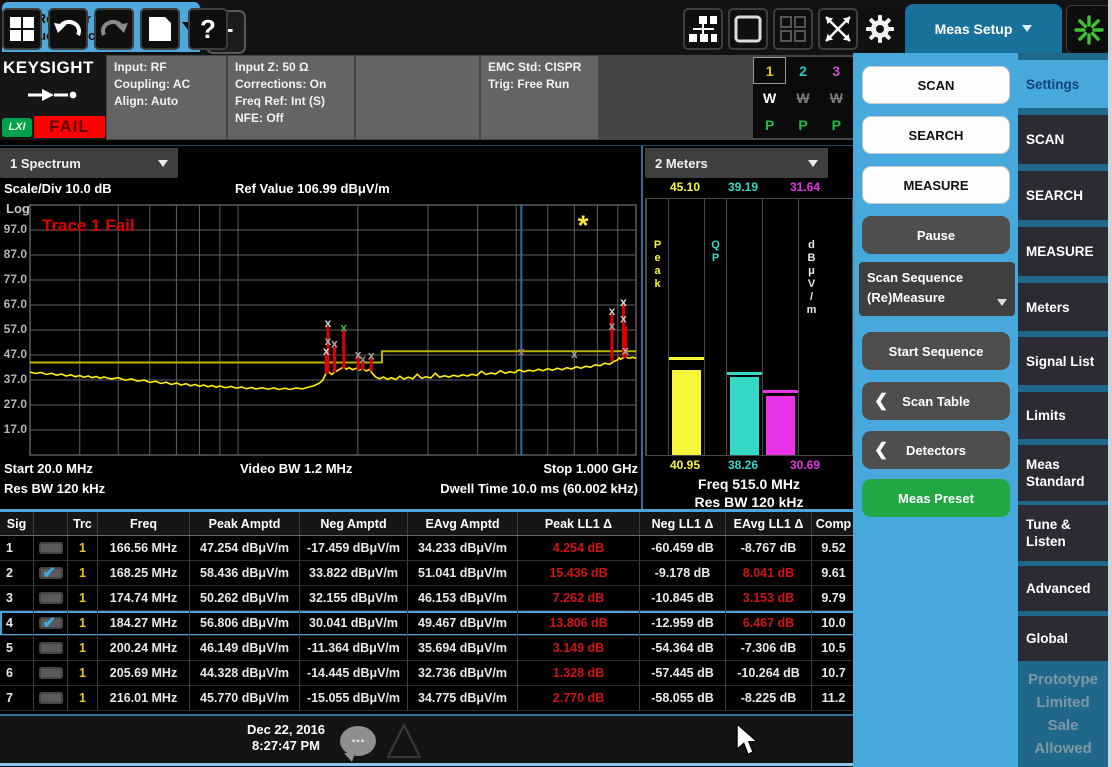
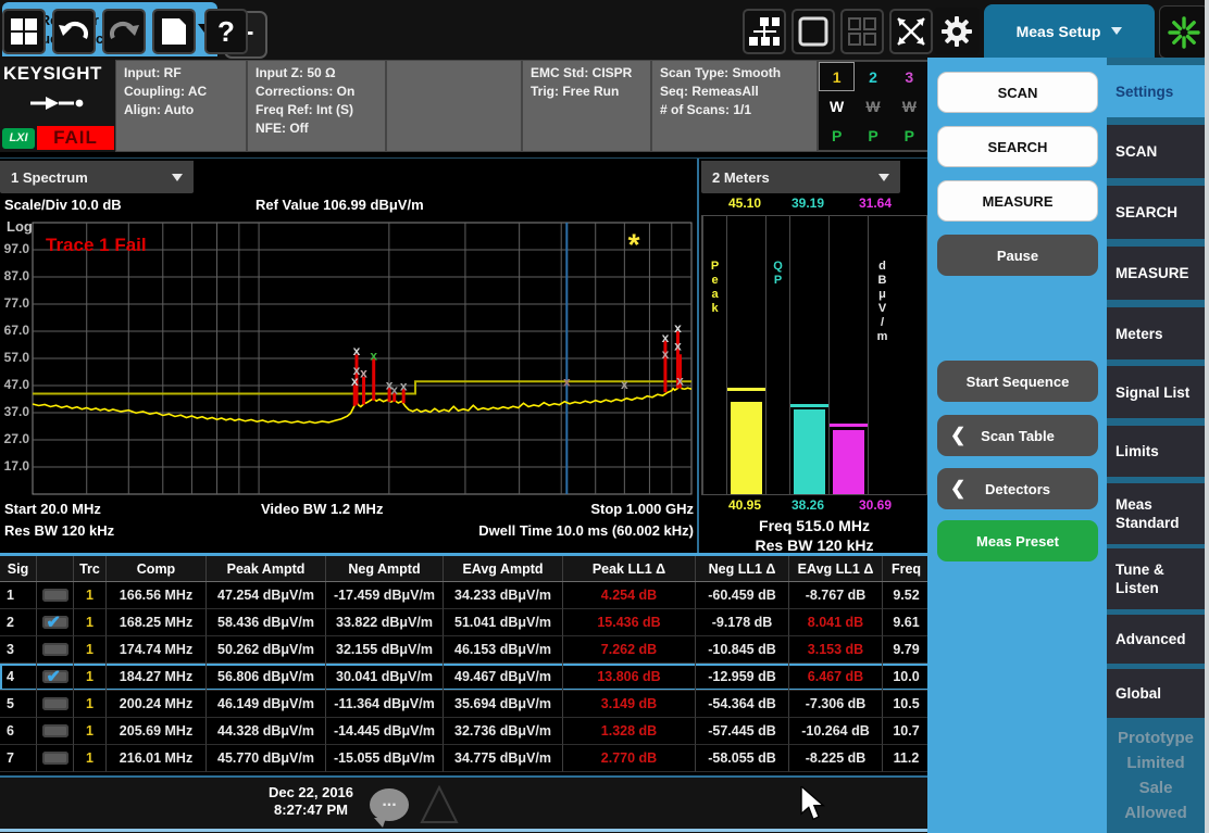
  Meas Setup
  KEYSIGHT
  LXI
  FAIL
  Input: RF
  Coupling: AC
  Align: Auto
  Input Z: 50 Ω
  Corrections: On
  Freq Ref: Int (S)
  NFE: Off
  EMC Std: CISPR
  Trig: Free Run
+ Scan Type: Smooth
+ Seq: RemeasAll
+ # of Scans: 1/1
  1
  2
  3
  W
  W
  W
  P
  P
  P
  1 Spectrum
  2 Meters
  Scale/Div 10.0 dB
  Ref Value 106.99 dBμV/m
  Log
  97.0
  87.0
  77.0
  67.0
  57.0
  47.0
  37.0
  27.0
  17.0
  x
  x
  x
  x
  x
  x
  x
  x
  x
  x
  x
  x
  x
  x
  x
  *
  Trace 1 Fail
  Start 20.0 MHz
  Video BW 1.2 MHz
  Stop 1.000 GHz
  Res BW 120 kHz
  Dwell Time 10.0 ms (60.002 kHz)
  45.10
  39.19
  31.64
  P
  e
  a
  k
  Q
  P
  d
  B
  μ
  V
  /
  m
  40.95
  38.26
  30.69
  Freq 515.0 MHz
  Res BW 120 kHz
  Sig
  Trc
- Freq
+ Comp
  Peak Amptd
  Neg Amptd
  EAvg Amptd
  Peak LL1 Δ
  Neg LL1 Δ
  EAvg LL1 Δ
- Comp
+ Freq
  1
  1
  166.56 MHz
  47.254 dBμV/m
  -17.459 dBμV/m
  34.233 dBμV/m
  4.254 dB
  -60.459 dB
  -8.767 dB
  9.52
  2
  1
  168.25 MHz
  58.436 dBμV/m
  33.822 dBμV/m
  51.041 dBμV/m
  15.436 dB
  -9.178 dB
  8.041 dB
  9.61
  3
  1
  174.74 MHz
  50.262 dBμV/m
  32.155 dBμV/m
  46.153 dBμV/m
  7.262 dB
  -10.845 dB
  3.153 dB
  9.79
  4
  1
  184.27 MHz
  56.806 dBμV/m
  30.041 dBμV/m
  49.467 dBμV/m
  13.806 dB
  -12.959 dB
  6.467 dB
  10.0
  5
  1
  200.24 MHz
  46.149 dBμV/m
  -11.364 dBμV/m
  35.694 dBμV/m
  3.149 dB
  -54.364 dB
  -7.306 dB
  10.5
  6
  1
  205.69 MHz
  44.328 dBμV/m
  -14.445 dBμV/m
  32.736 dBμV/m
  1.328 dB
  -57.445 dB
  -10.264 dB
  10.7
  7
  1
  216.01 MHz
  45.770 dBμV/m
  -15.055 dBμV/m
  34.775 dBμV/m
  2.770 dB
  -58.055 dB
  -8.225 dB
  11.2
  ?
  Dec 22, 2016
  8:27:47 PM
  ...
  SCAN
  SEARCH
  MEASURE
  Pause
  Start Sequence
  Scan Table
  ❮
  Detectors
  ❮
  Meas Preset
- Scan Sequence
- (Re)Measure
  Settings
  SCAN
  SEARCH
  MEASURE
  Meters
  Signal List
  Limits
  Meas Standard
  Tune & Listen
  Advanced
  Global
  Prototype
  Limited
  Sale
  Allowed
